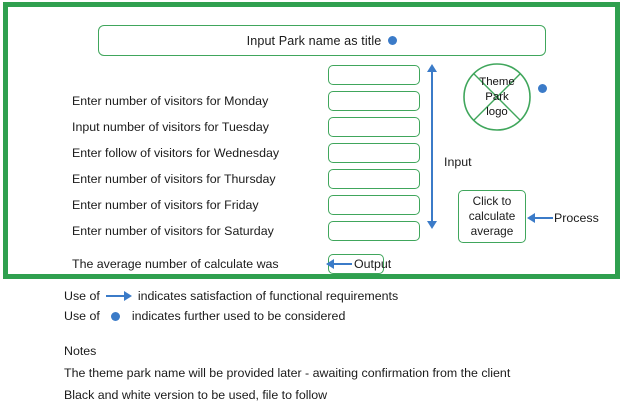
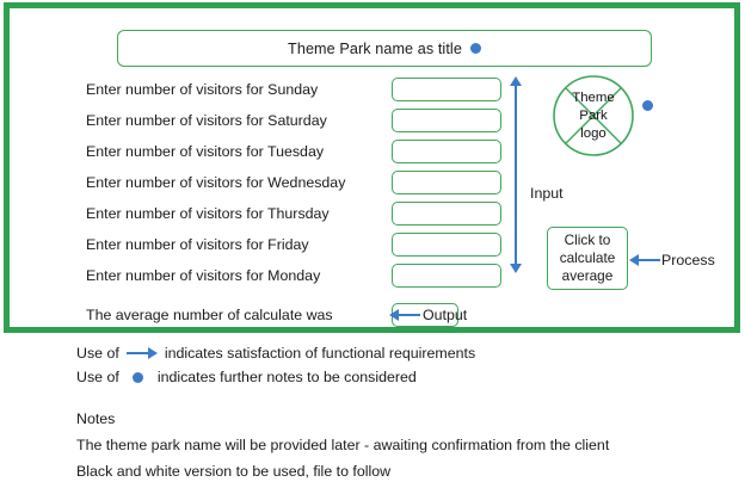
- Input Park name as title
+ Theme Park name as title
+ Enter number of visitors for Sunday
- Enter number of visitors for Monday
+ Enter number of visitors for Saturday
- Input number of visitors for Tuesday
+ Enter number of visitors for Tuesday
- Enter follow of visitors for Wednesday
+ Enter number of visitors for Wednesday
  Enter number of visitors for Thursday
  Enter number of visitors for Friday
- Enter number of visitors for Saturday
+ Enter number of visitors for Monday
  Input
  Theme
  Park
  logo
  Click to
  calculate
  average
  Process
  The average number of calculate was
  Output
  Use of
  indicates satisfaction of functional requirements
  Use of
- indicates further used to be considered
+ indicates further notes to be considered
  Notes
  The theme park name will be provided later - awaiting confirmation from the client
  Black and white version to be used, file to follow
